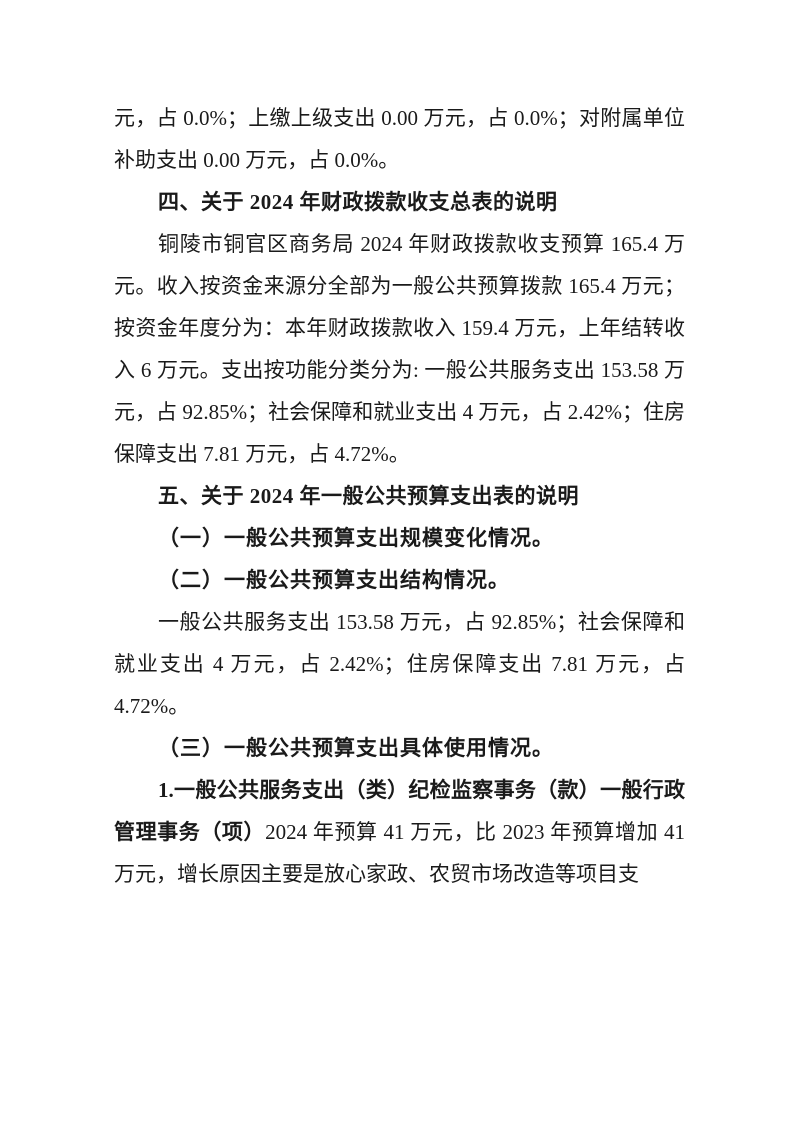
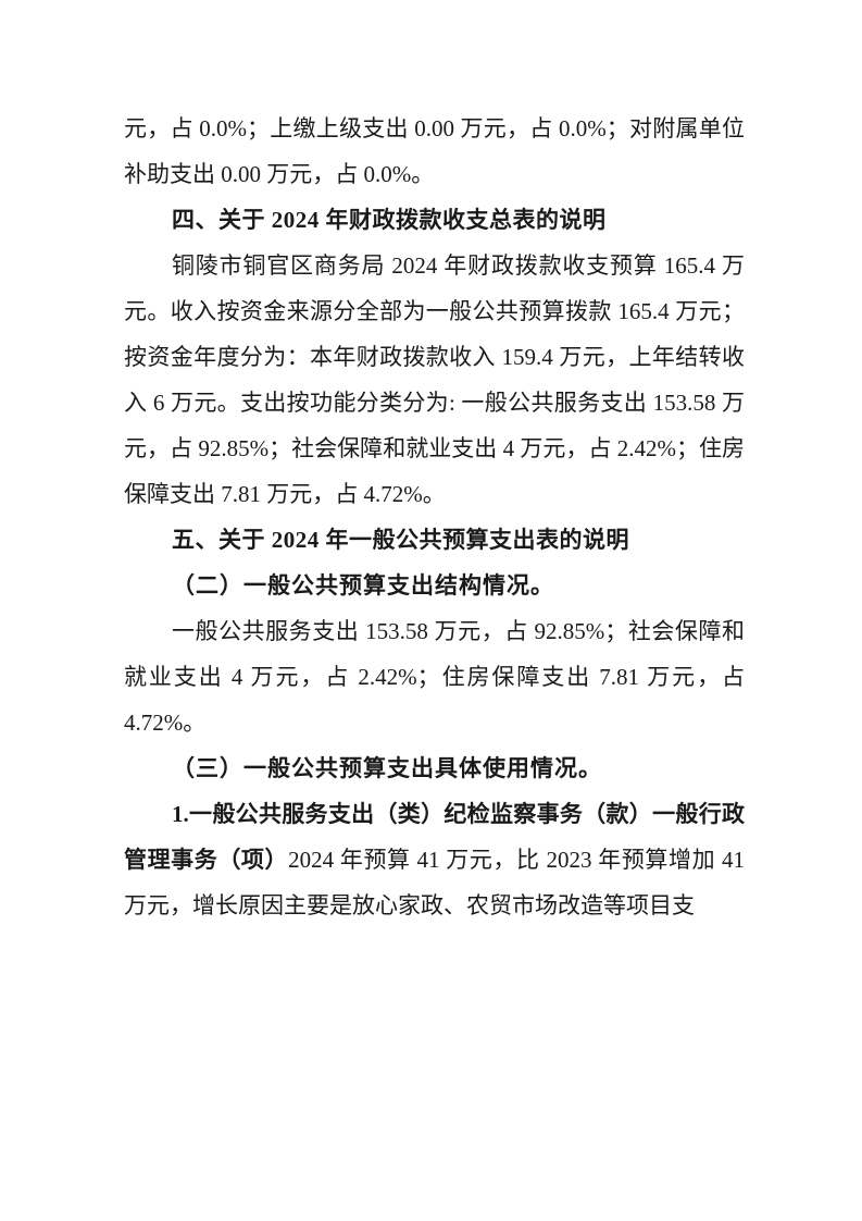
  元，占 0.0%；上缴上级支出 0.00 万元，占 0.0%；对附属单位补助支出 0.00 万元，占 0.0%。
  四、关于 2024 年财政拨款收支总表的说明
  铜陵市铜官区商务局 2024 年财政拨款收支预算 165.4 万元。收入按资金来源分全部为一般公共预算拨款 165.4 万元；按资金年度分为：本年财政拨款收入 159.4 万元，上年结转收入 6 万元。支出按功能分类分为: 一般公共服务支出 153.58 万元，占 92.85%；社会保障和就业支出 4 万元，占 2.42%；住房保障支出 7.81 万元，占 4.72%。
  五、关于 2024 年一般公共预算支出表的说明
- （一）一般公共预算支出规模变化情况。
  （二）一般公共预算支出结构情况。
  一般公共服务支出 153.58 万元，占 92.85%；社会保障和就业支出 4 万元，占 2.42%；住房保障支出 7.81 万元，占 4.72%。
  （三）一般公共预算支出具体使用情况。
  1.一般公共服务支出（类）纪检监察事务（款）一般行政管理事务（项）2024 年预算 41 万元，比 2023 年预算增加 41 万元，增长原因主要是放心家政、农贸市场改造等项目支
